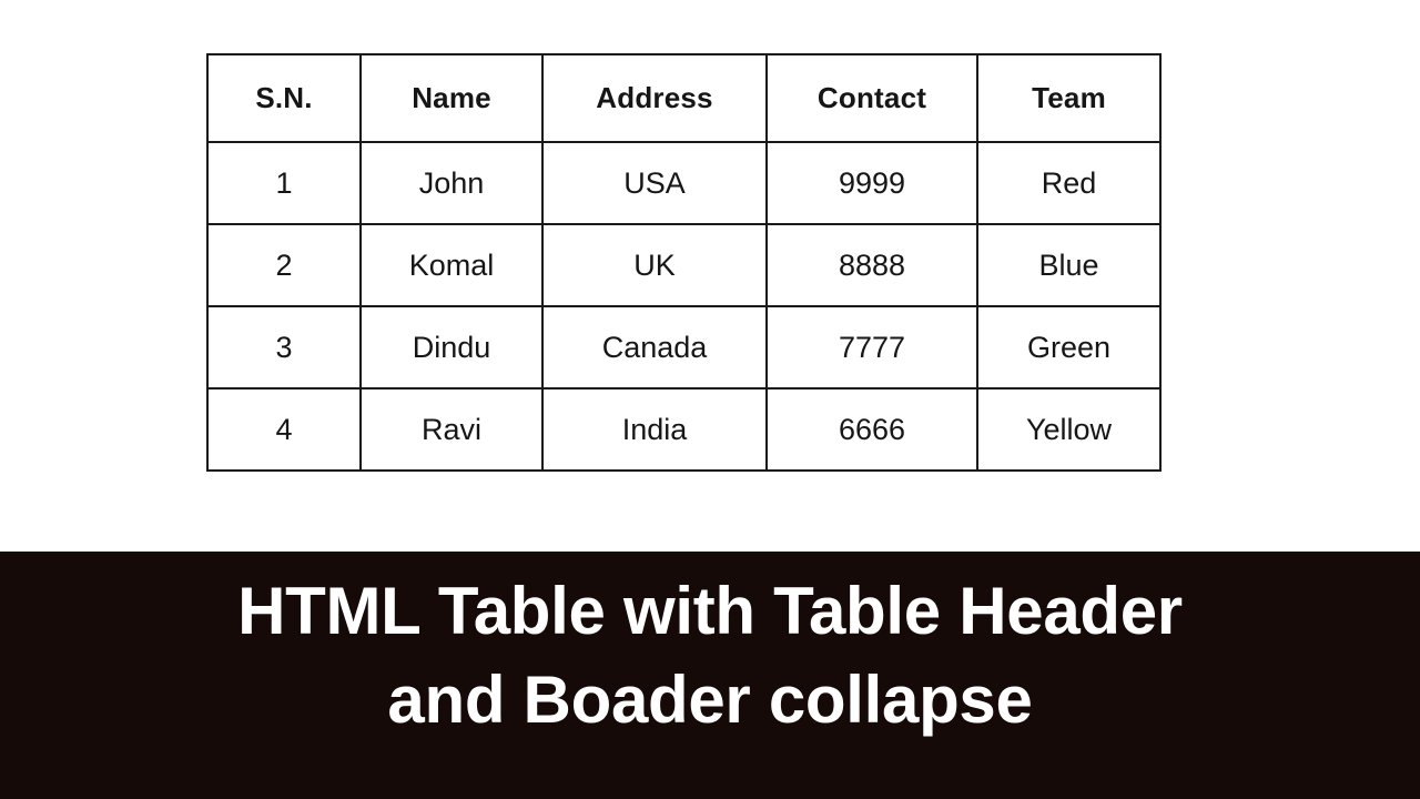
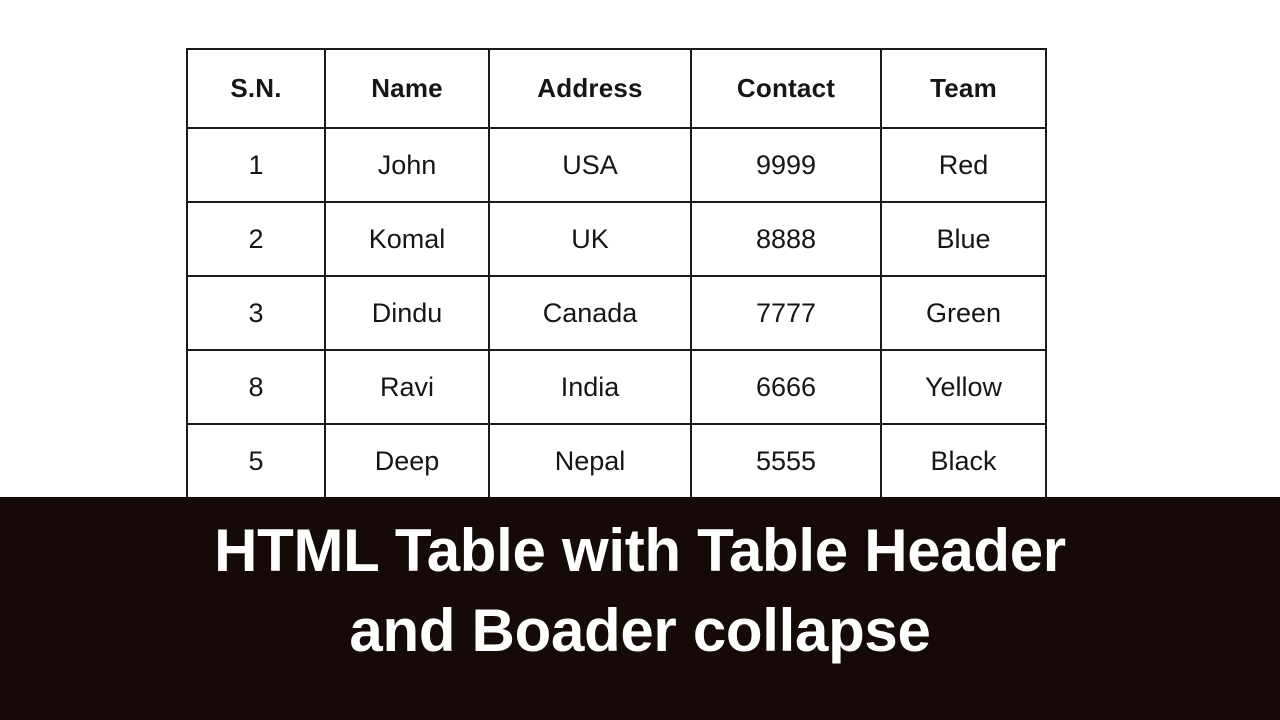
  S.N.	Name	Address	Contact	Team
  1	John	USA	9999	Red
  2	Komal	UK	8888	Blue
  3	Dindu	Canada	7777	Green
- 4	Ravi	India	6666	Yellow
+ 8	Ravi	India	6666	Yellow
+ 5	Deep	Nepal	5555	Black
  HTML Table with Table Header
  and Boader collapse
